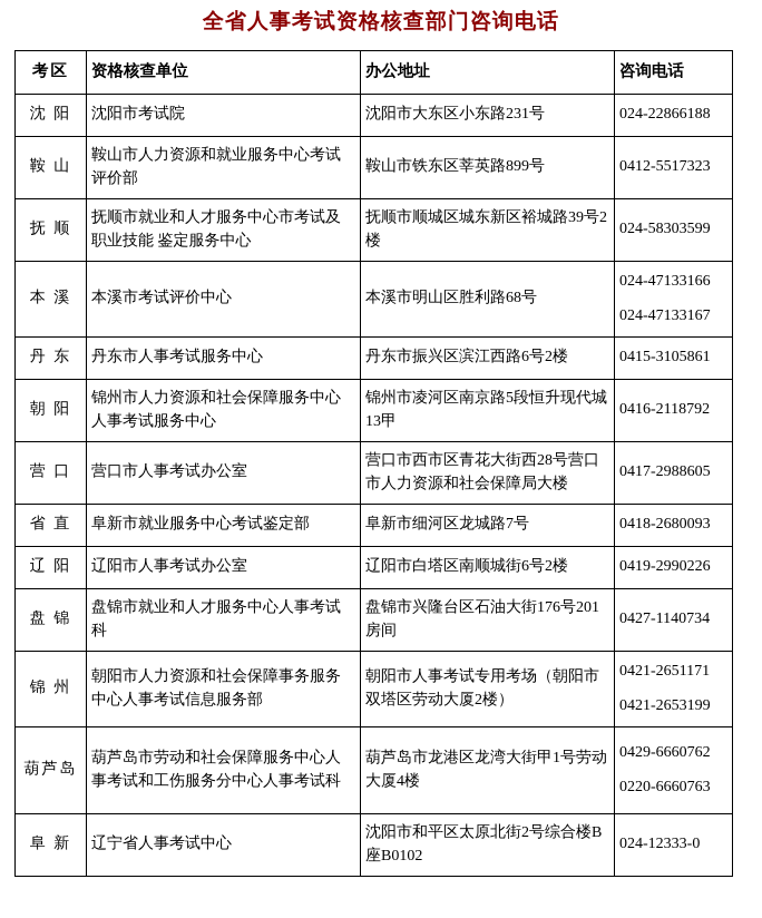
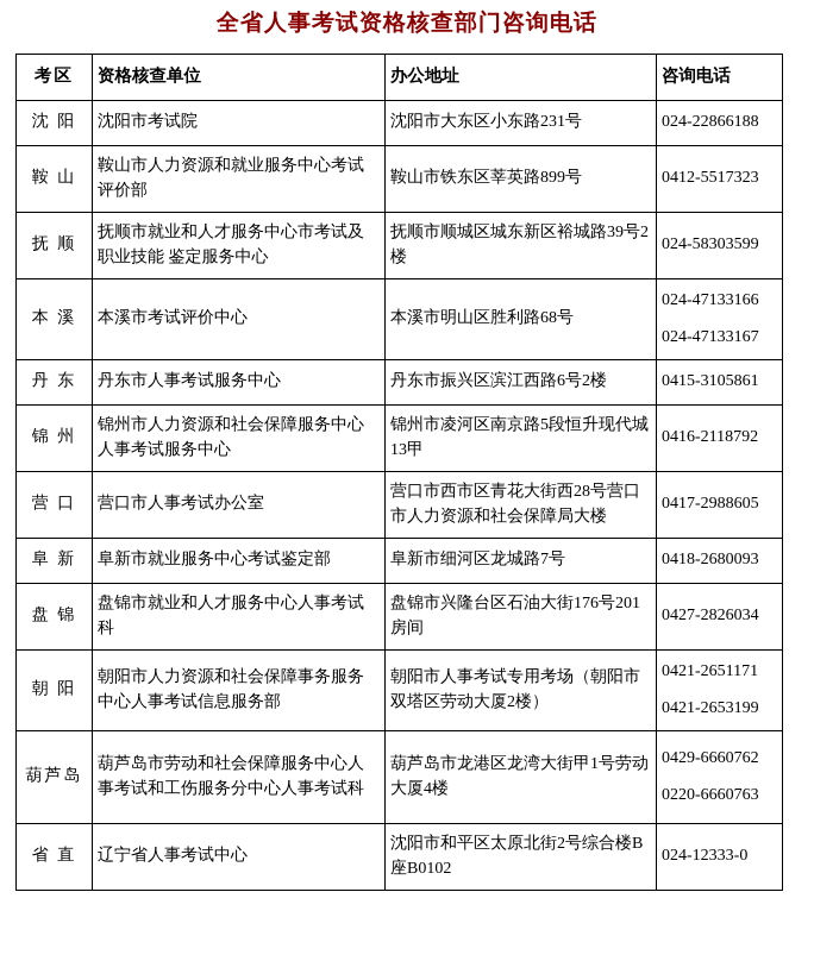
  全省人事考试资格核查部门咨询电话
  考区	资格核查单位	办公地址	咨询电话
  沈 阳	沈阳市考试院	沈阳市大东区小东路231号	024-22866188
  鞍 山	鞍山市人力资源和就业服务中心考试评价部	鞍山市铁东区莘英路899号	0412-5517323
  抚 顺	抚顺市就业和人才服务中心市考试及职业技能 鉴定服务中心	抚顺市顺城区城东新区裕城路39号2楼	024-58303599
  本 溪	本溪市考试评价中心	本溪市明山区胜利路68号	024-47133166 024-47133167
  丹 东	丹东市人事考试服务中心	丹东市振兴区滨江西路6号2楼	0415-3105861
- 朝 阳	锦州市人力资源和社会保障服务中心人事考试服务中心	锦州市凌河区南京路5段恒升现代城13甲	0416-2118792
+ 锦 州	锦州市人力资源和社会保障服务中心人事考试服务中心	锦州市凌河区南京路5段恒升现代城13甲	0416-2118792
  营 口	营口市人事考试办公室	营口市西市区青花大街西28号营口市人力资源和社会保障局大楼	0417-2988605
- 省 直	阜新市就业服务中心考试鉴定部	阜新市细河区龙城路7号	0418-2680093
+ 阜 新	阜新市就业服务中心考试鉴定部	阜新市细河区龙城路7号	0418-2680093
- 辽 阳	辽阳市人事考试办公室	辽阳市白塔区南顺城街6号2楼	0419-2990226
- 盘 锦	盘锦市就业和人才服务中心人事考试科	盘锦市兴隆台区石油大街176号201房间	0427-1140734
+ 盘 锦	盘锦市就业和人才服务中心人事考试科	盘锦市兴隆台区石油大街176号201房间	0427-2826034
- 锦 州	朝阳市人力资源和社会保障事务服务中心人事考试信息服务部	朝阳市人事考试专用考场（朝阳市双塔区劳动大厦2楼）	0421-2651171 0421-2653199
+ 朝 阳	朝阳市人力资源和社会保障事务服务中心人事考试信息服务部	朝阳市人事考试专用考场（朝阳市双塔区劳动大厦2楼）	0421-2651171 0421-2653199
  葫芦岛	葫芦岛市劳动和社会保障服务中心人事考试和工伤服务分中心人事考试科	葫芦岛市龙港区龙湾大街甲1号劳动大厦4楼	0429-6660762 0220-6660763
- 阜 新	辽宁省人事考试中心	沈阳市和平区太原北街2号综合楼B座B0102	024-12333-0
+ 省 直	辽宁省人事考试中心	沈阳市和平区太原北街2号综合楼B座B0102	024-12333-0
